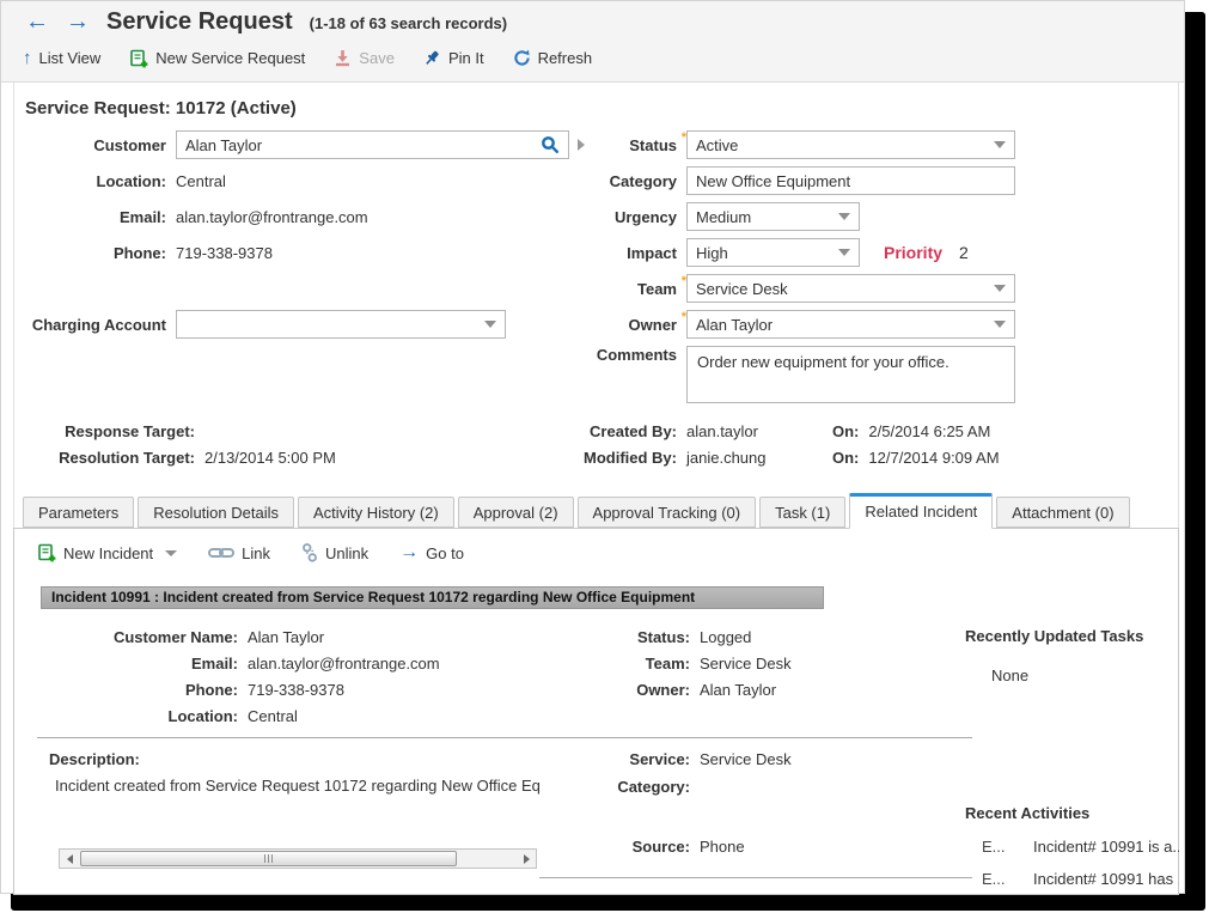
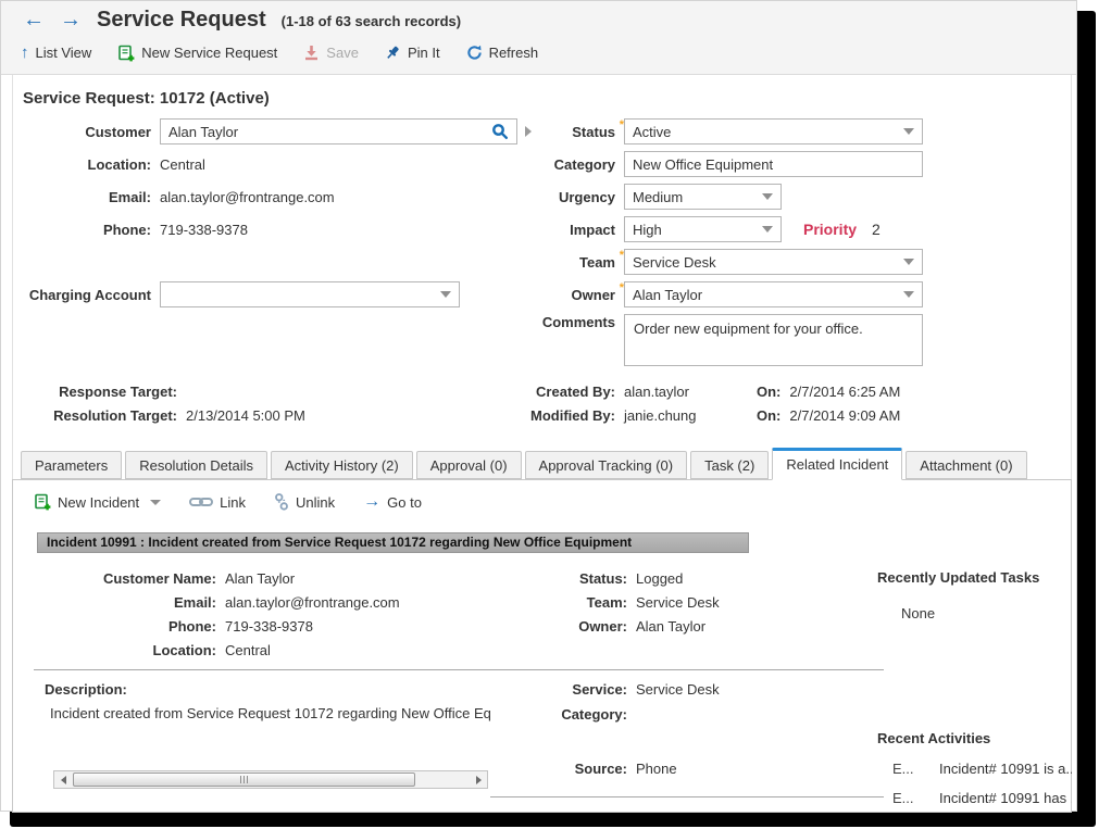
  ←
  →
  Service Request
  (1-18 of 63 search records)
  ↑
  List View
  New Service Request
  Save
  Pin It
  Refresh
  Service Request: 10172 (Active)
  Customer
  Alan Taylor
  Location:
  Central
  Email:
  alan.taylor@frontrange.com
  Phone:
  719-338-9378
  Charging Account
  Status
  *
  Active
  Category
  New Office Equipment
  Urgency
  Medium
  Impact
  High
  Priority
  2
  Team
  *
  Service Desk
  Owner
  *
  Alan Taylor
  Comments
  Order new equipment for your office.
  Response Target:
  Resolution Target:
  2/13/2014 5:00 PM
  Created By:
  alan.taylor
  On:
- 2/5/2014 6:25 AM
+ 2/7/2014 6:25 AM
  Modified By:
  janie.chung
  On:
- 12/7/2014 9:09 AM
+ 2/7/2014 9:09 AM
  Parameters
  Resolution Details
  Activity History (2)
- Approval (2)
+ Approval (0)
  Approval Tracking (0)
- Task (1)
+ Task (2)
  Related Incident
  Attachment (0)
  New Incident
  Link
  Unlink
  →
  Go to
  Incident 10991 : Incident created from Service Request 10172 regarding New Office Equipment
  Customer Name:
  Alan Taylor
  Email:
  alan.taylor@frontrange.com
  Phone:
  719-338-9378
  Location:
  Central
  Status:
  Logged
  Team:
  Service Desk
  Owner:
  Alan Taylor
  Recently Updated Tasks
  None
  Description:
  Incident created from Service Request 10172 regarding New Office Eq
  Service:
  Service Desk
  Category:
  Recent Activities
  Source:
  Phone
  E...
  Incident# 10991 is a..
  E...
  Incident# 10991 has
